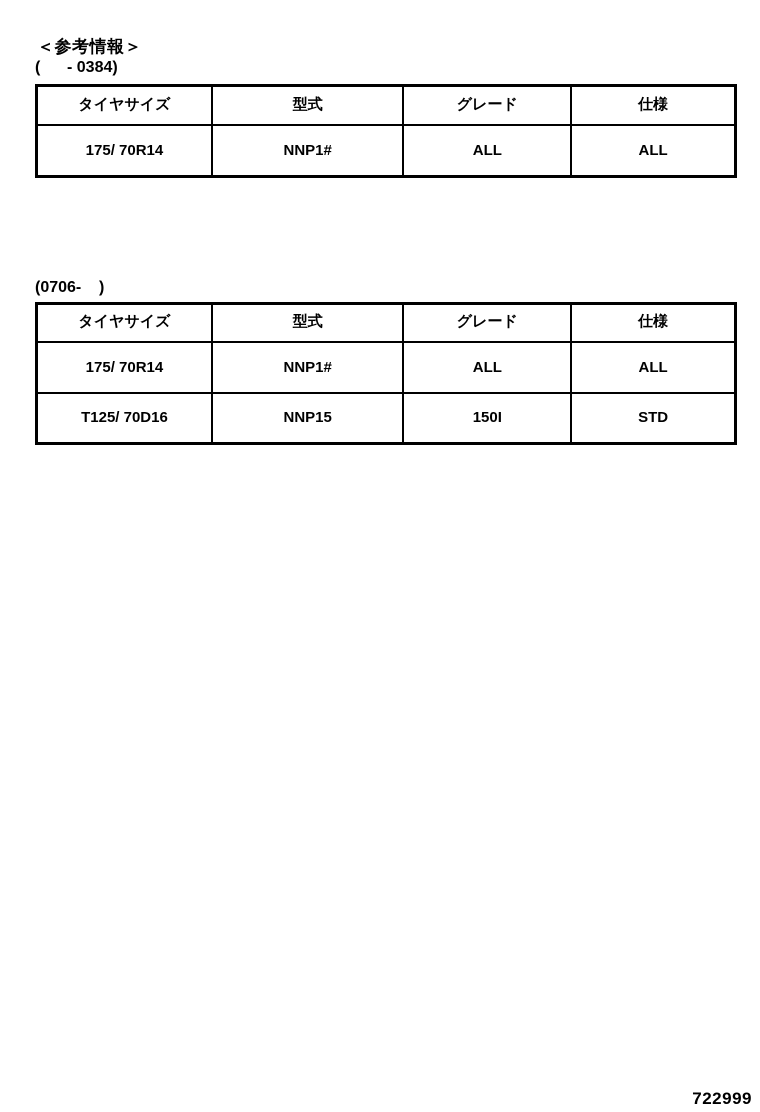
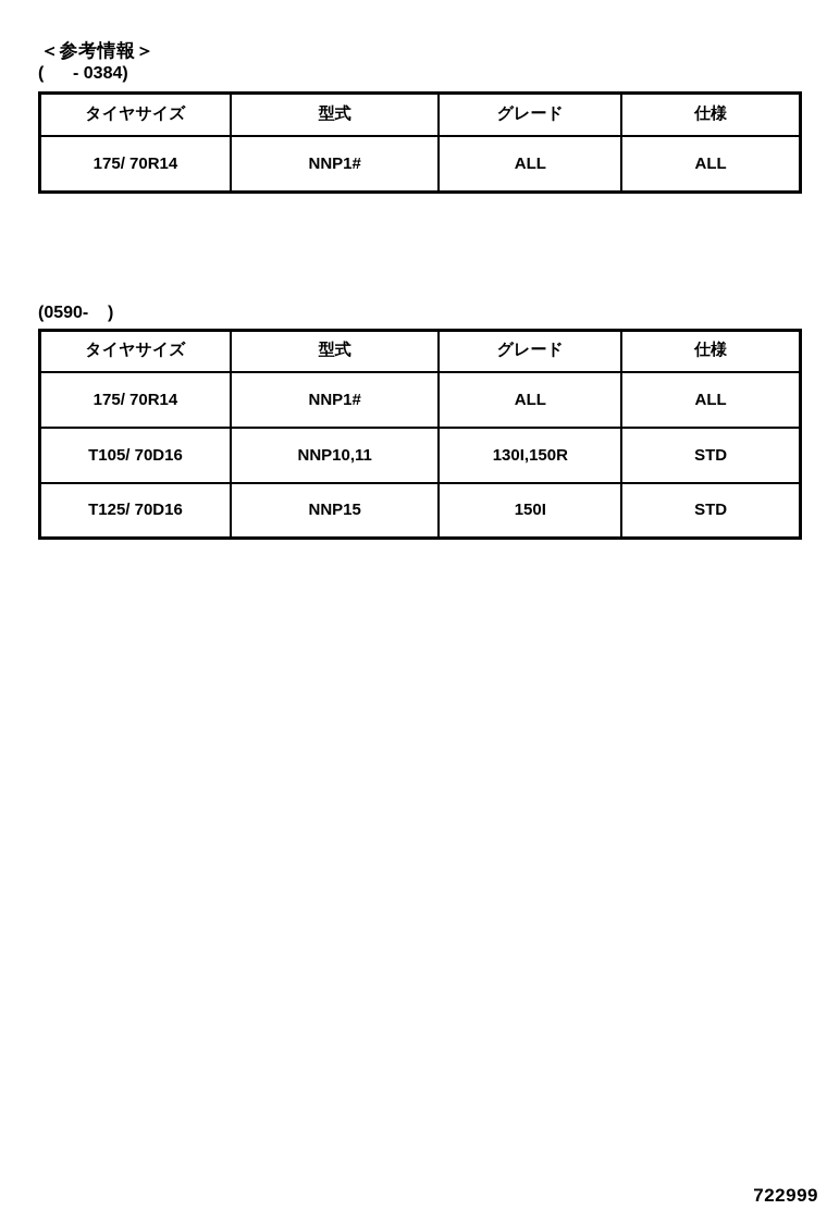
  ＜参考情報＞
  ( - 0384)
  タイヤサイズ	型式	グレード	仕様
  175/ 70R14	NNP1#	ALL	ALL
- (0706- )
+ (0590- )
  タイヤサイズ	型式	グレード	仕様
  175/ 70R14	NNP1#	ALL	ALL
+ T105/ 70D16	NNP10,11	130I,150R	STD
  T125/ 70D16	NNP15	150I	STD
  722999
